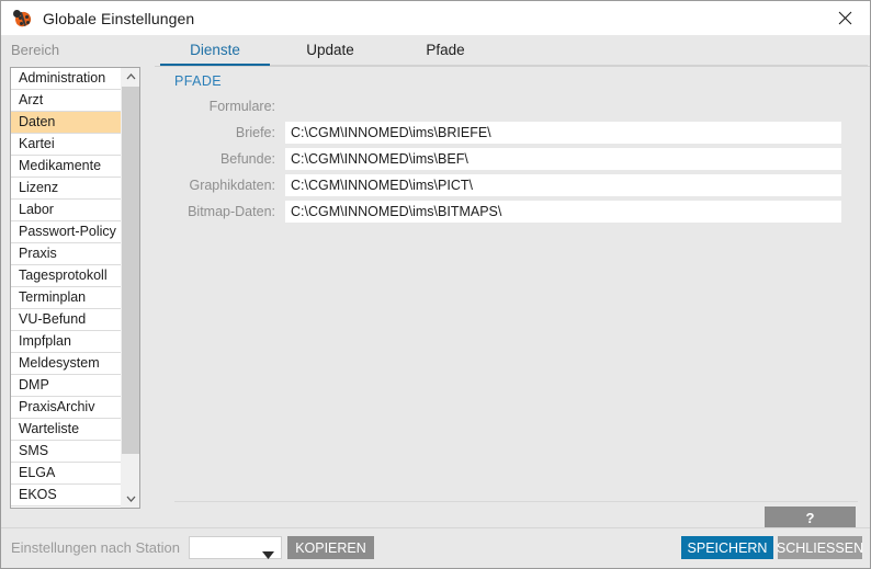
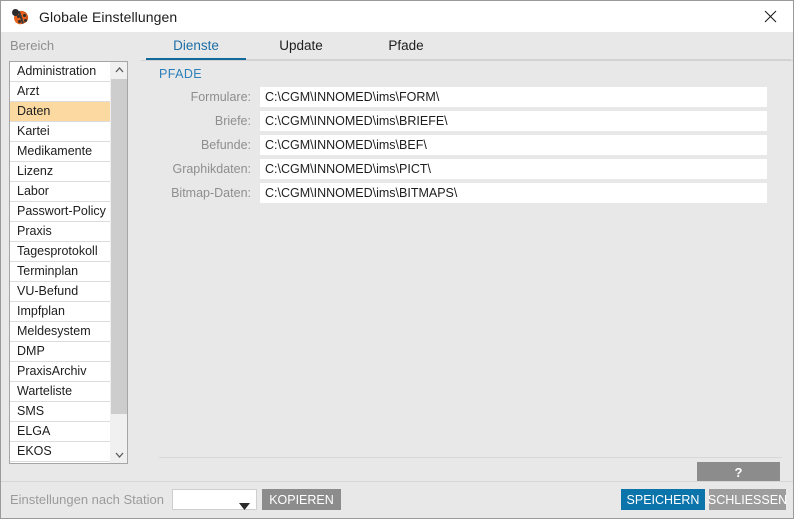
  Globale Einstellungen
  Bereich
  Administration
  Arzt
  Daten
  Kartei
  Medikamente
  Lizenz
  Labor
  Passwort-Policy
  Praxis
  Tagesprotokoll
  Terminplan
  VU-Befund
  Impfplan
  Meldesystem
  DMP
  PraxisArchiv
  Warteliste
  SMS
  ELGA
  EKOS
  Dienste
  Update
  Pfade
  PFADE
  Formulare:
+ C:\CGM\INNOMED\ims\FORM\
  Briefe:
  C:\CGM\INNOMED\ims\BRIEFE\
  Befunde:
  C:\CGM\INNOMED\ims\BEF\
  Graphikdaten:
  C:\CGM\INNOMED\ims\PICT\
  Bitmap-Daten:
  C:\CGM\INNOMED\ims\BITMAPS\
  ?
  Einstellungen nach Station
  KOPIEREN
  SPEICHERN
  SCHLIESSEN
